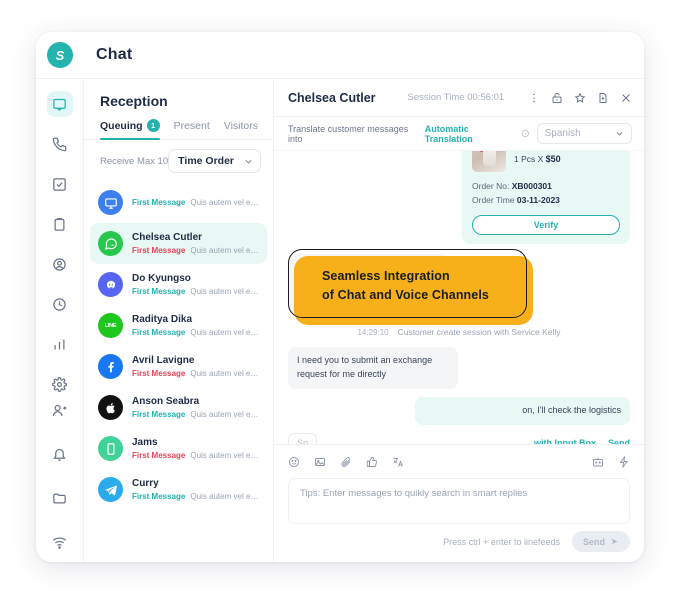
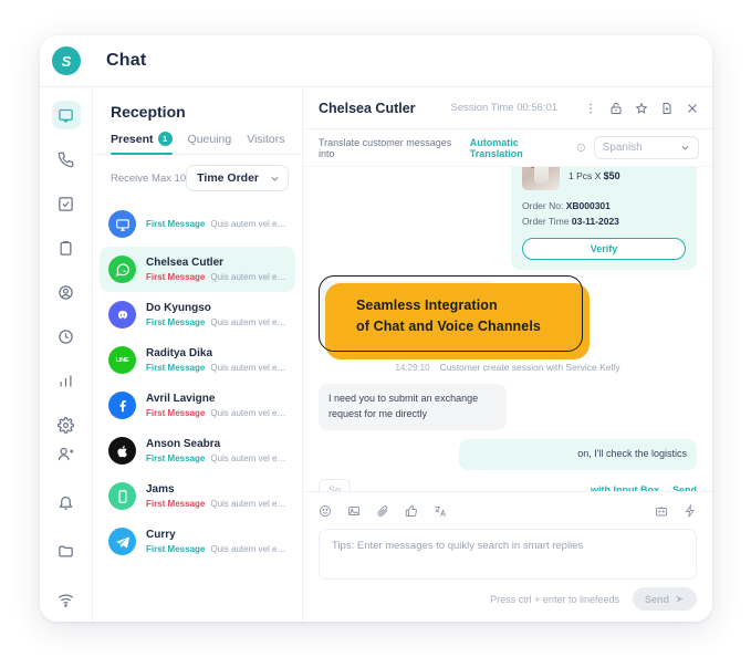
  S
  Chat
  Reception
- Queuing
+ Present
  1
- Present
+ Queuing
  Visitors
  Receive Max 10
  Time Order
  First Message
  Quis autem vel eum
  Chelsea Cutler
  First Message
  Quis autem vel eum
  Do Kyungso
  First Message
  Quis autem vel eum
  Raditya Dika
  First Message
  Quis autem vel eum
  Avril Lavigne
  First Message
  Quis autem vel eum
  Anson Seabra
  First Message
  Quis autem vel eum
  Jams
  First Message
  Quis autem vel eum
  Curry
  First Message
  Quis autem vel eum
  Chelsea Cutler
  Session Time 00:56:01
  Translate customer messages into
  Automatic Translation
  Spanish
  1 Pcs X $50
  Order No: XB000301
  Order Time 03-11-2023
  Verify
  14:29:10
  Customer create session with Service Kelly
  I need you to submit an exchange request for me directly
  on, I'll check the logistics
  Sp
  with Input Box
  Send
  Seamless Integration
  of Chat and Voice Channels
  Tips: Enter messages to quikly search in smart replies
  Press ctrl + enter to linefeeds
  Send
